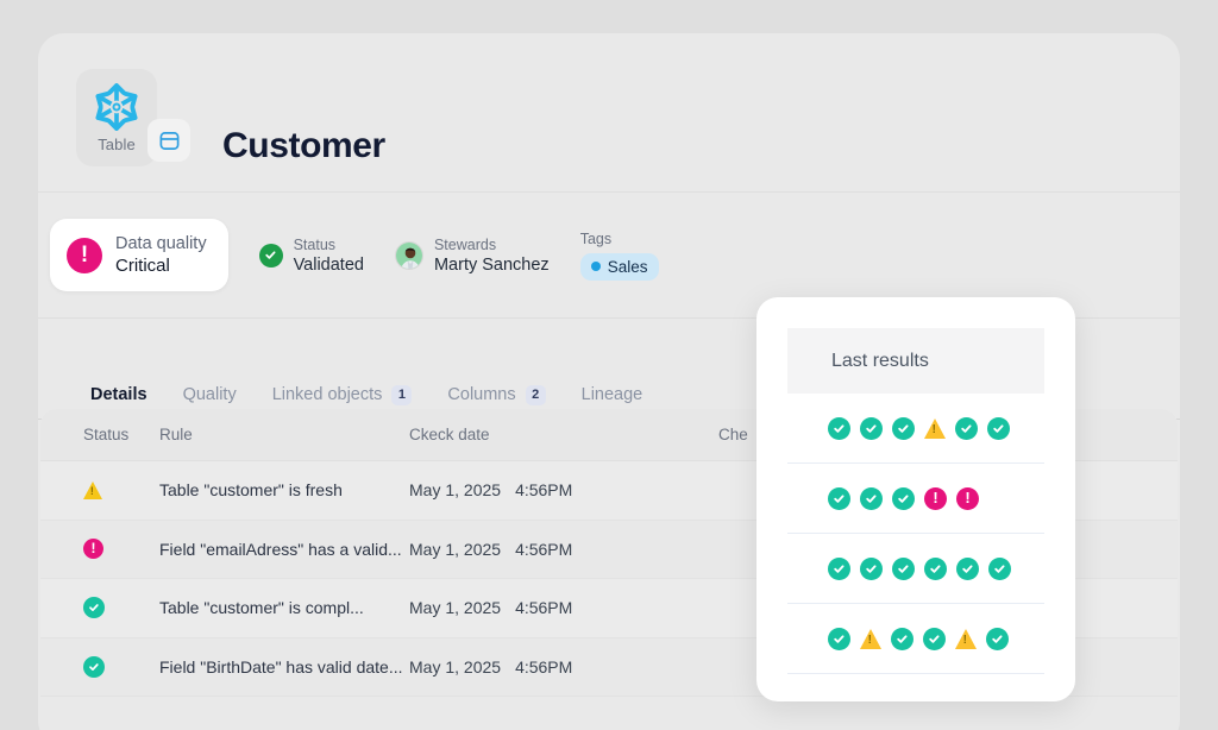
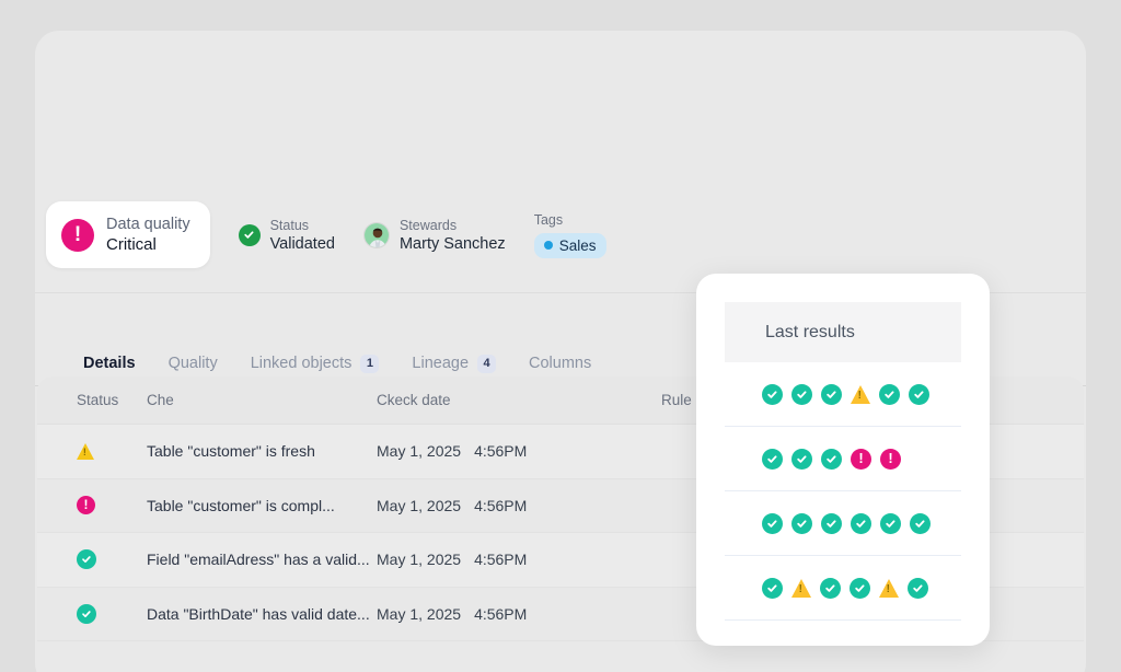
- Table
- Customer
  !
  Data quality
  Critical
  Status
  Validated
  Stewards
  Marty Sanchez
  Tags
  Sales
  Details
  Quality
  Linked objects
  1
- Columns
+ Lineage
- 2
+ 4
- Lineage
+ Columns
  Status
- Rule
+ Che
  Ckeck date
- Che
+ Rule
  Table "customer" is fresh
  May 1, 2025
  4:56PM
  !
- Field "emailAdress" has a valid...
+ Table "customer" is compl...
  May 1, 2025
  4:56PM
- Table "customer" is compl...
+ Field "emailAdress" has a valid...
  May 1, 2025
  4:56PM
- Field "BirthDate" has valid date...
+ Data "BirthDate" has valid date...
  May 1, 2025
  4:56PM
  Last results
  !
  !
